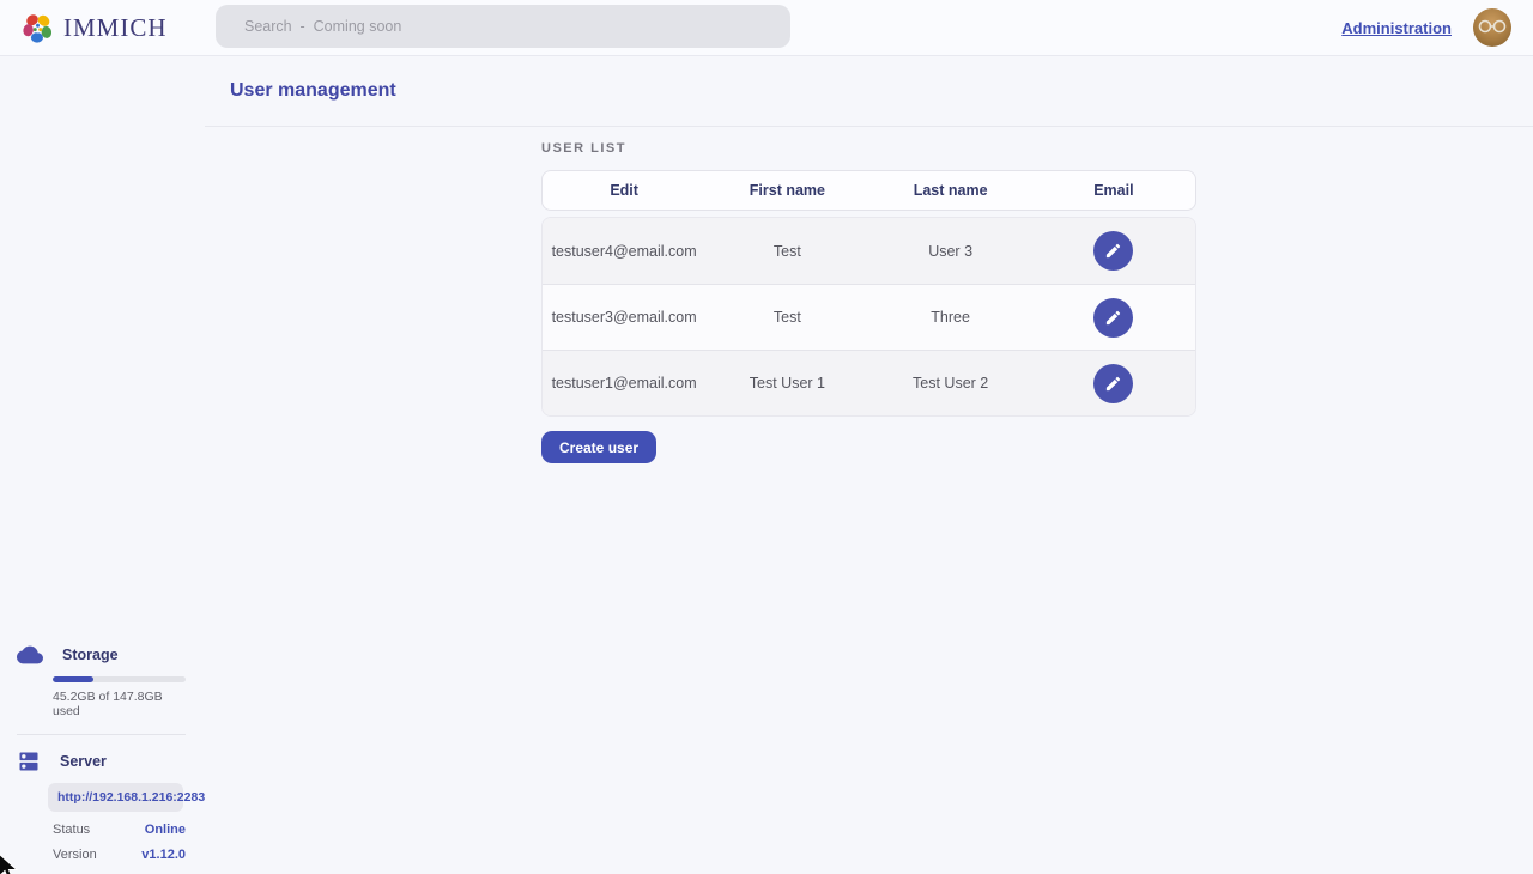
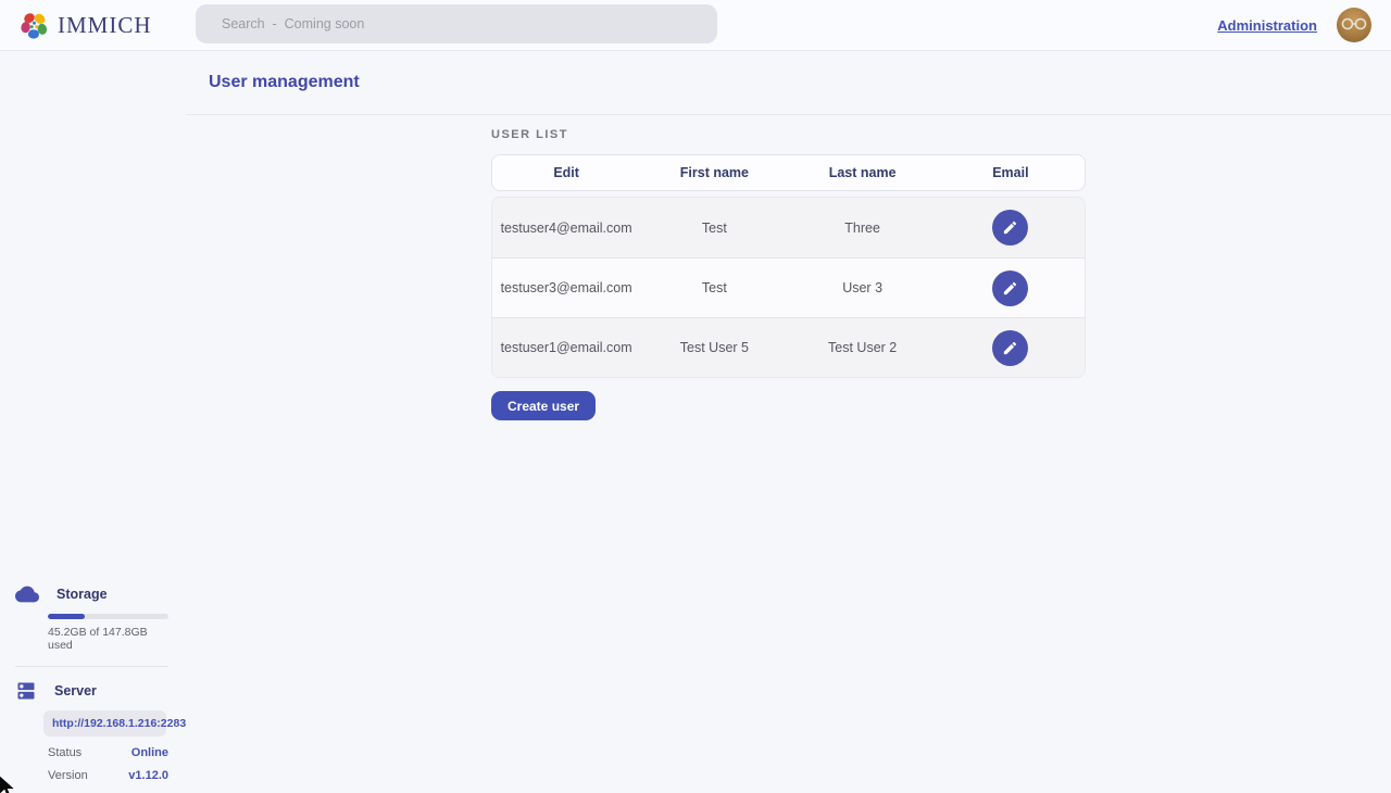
  IMMICH
  Search - Coming soon
  Administration
  Storage
  45.2GB of 147.8GB used
  Server
  http://192.168.1.216:2283
  Status
  Online
  Version
  v1.12.0
  User management
  USER LIST
  Edit
  First name
  Last name
  Email
  testuser4@email.com
  Test
- User 3
+ Three
  testuser3@email.com
  Test
- Three
+ User 3
  testuser1@email.com
- Test User 1
+ Test User 5
  Test User 2
  Create user
